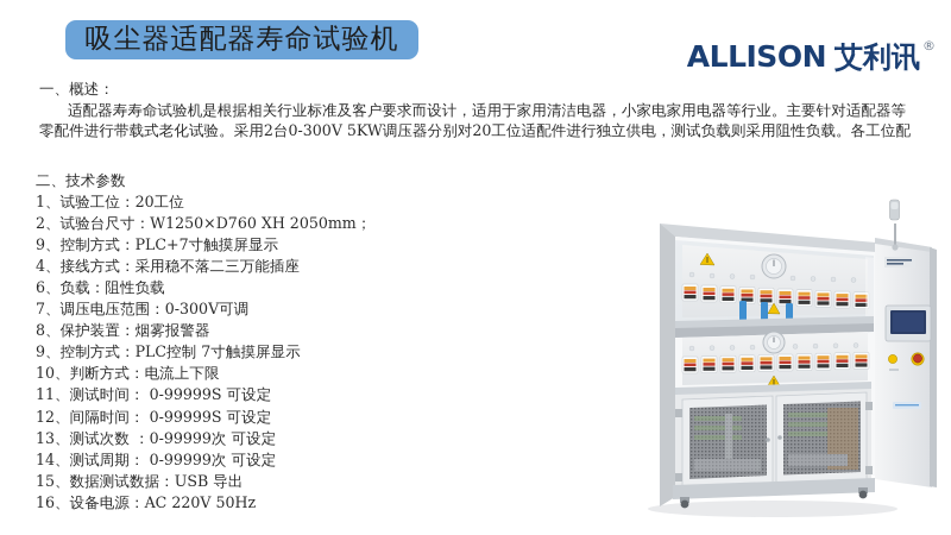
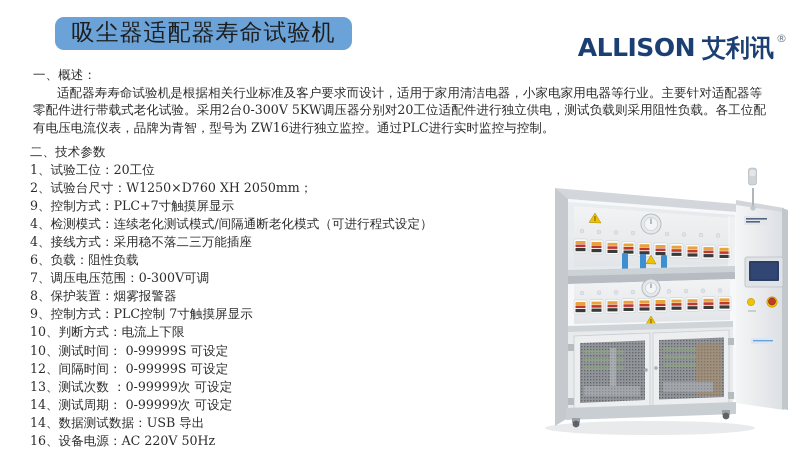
  吸尘器适配器寿命试验机
  ALLISON
  艾利讯
  ®
  一、概述：
  适配器寿寿命试验机是根据相关行业标准及客户要求而设计，适用于家用清洁电器，小家电家用电器等行业。主要针对适配器等
  零配件进行带载式老化试验。采用2台0-300V 5KW调压器分别对20工位适配件进行独立供电，测试负载则采用阻性负载。各工位配
+ 有电压电流仪表，品牌为青智，型号为 ZW16进行独立监控。通过PLC进行实时监控与控制。
  二、技术参数
  1、试验工位：20工位
  2、试验台尺寸：W1250×D760 XH 2050mm；
  9、控制方式：PLC+7寸触摸屏显示
+ 4、检测模式：连续老化测试模式/间隔通断老化模式（可进行程式设定）
  4、接线方式：采用稳不落二三万能插座
  6、负载：阻性负载
  7、调压电压范围：0-300V可调
  8、保护装置：烟雾报警器
  9、控制方式：PLC控制 7寸触摸屏显示
  10、判断方式：电流上下限
- 11、测试时间： 0-99999S 可设定
+ 10、测试时间： 0-99999S 可设定
  12、间隔时间： 0-99999S 可设定
  13、测试次数 ：0-99999次 可设定
  14、测试周期： 0-99999次 可设定
- 15、数据测试数据：USB 导出
+ 14、数据测试数据：USB 导出
  16、设备电源：AC 220V 50Hz
